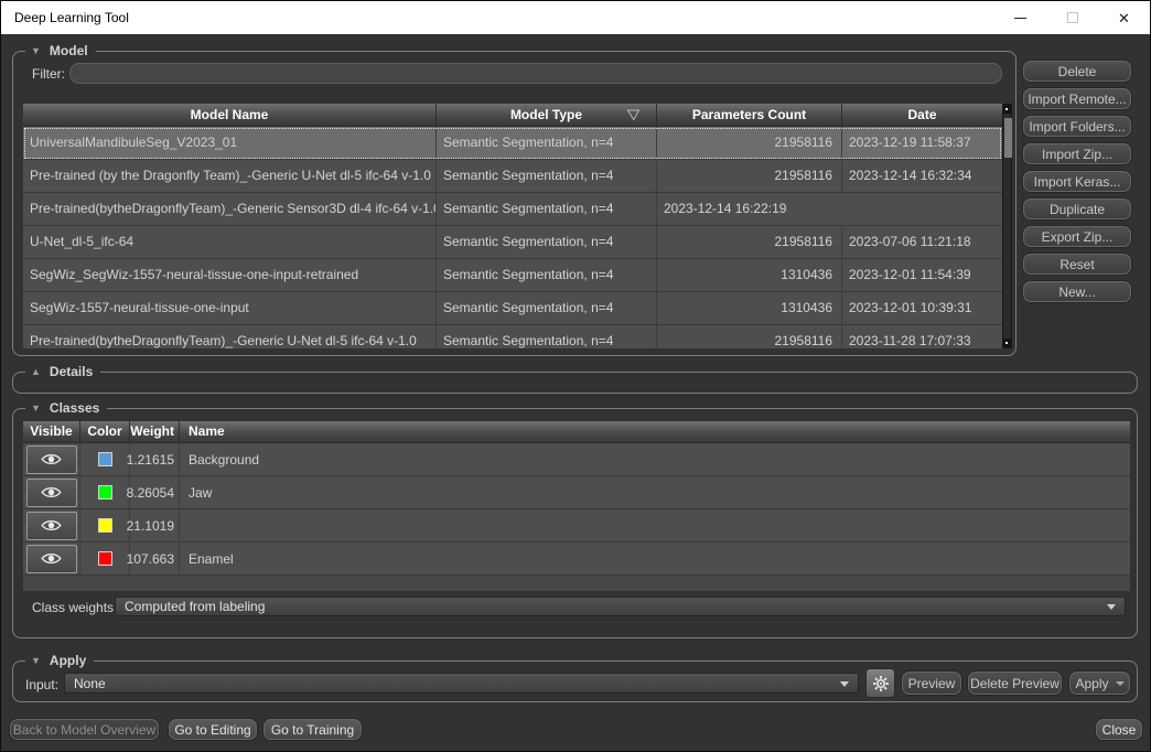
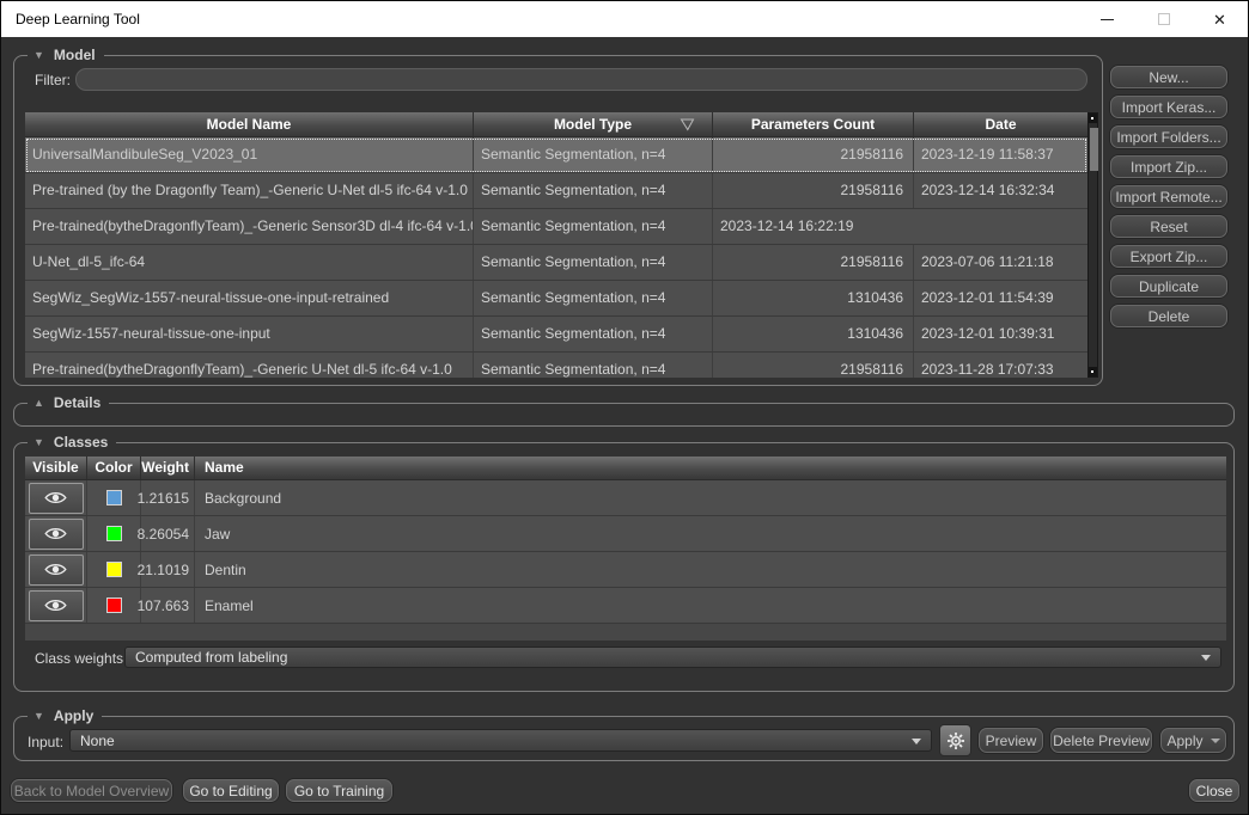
  Deep Learning Tool
  ✕
  Model
  Filter:
  Model Name
  Model Type
  Parameters Count
  Date
  UniversalMandibuleSeg_V2023_01
  Semantic Segmentation, n=4
  21958116
  2023-12-19 11:58:37
  Pre-trained (by the Dragonfly Team)_-Generic U-Net dl-5 ifc-64 v-1.0
  Semantic Segmentation, n=4
  21958116
  2023-12-14 16:32:34
  Pre-trained(bytheDragonflyTeam)_-Generic Sensor3D dl-4 ifc-64 v-1.
  Semantic Segmentation, n=4
  2023-12-14 16:22:19
  U-Net_dl-5_ifc-64
  Semantic Segmentation, n=4
  21958116
  2023-07-06 11:21:18
  SegWiz_SegWiz-1557-neural-tissue-one-input-retrained
  Semantic Segmentation, n=4
  1310436
  2023-12-01 11:54:39
  SegWiz-1557-neural-tissue-one-input
  Semantic Segmentation, n=4
  1310436
  2023-12-01 10:39:31
  Pre-trained(bytheDragonflyTeam)_-Generic U-Net dl-5 ifc-64 v-1.0
  Semantic Segmentation, n=4
  21958116
  2023-11-28 17:07:33
- Delete
+ New...
- Import Remote...
+ Import Keras...
  Import Folders...
  Import Zip...
- Import Keras...
+ Import Remote...
- Duplicate
+ Reset
  Export Zip...
- Reset
+ Duplicate
- New...
+ Delete
  Details
  Classes
  Visible
  Color
  Weight
  Name
  1.21615
  Background
  8.26054
  Jaw
  21.1019
+ Dentin
  107.663
  Enamel
  Class weights
  Computed from labeling
  Apply
  Input:
  None
  Preview
  Delete Preview
  Apply
  Back to Model Overview
  Go to Editing
  Go to Training
  Close
